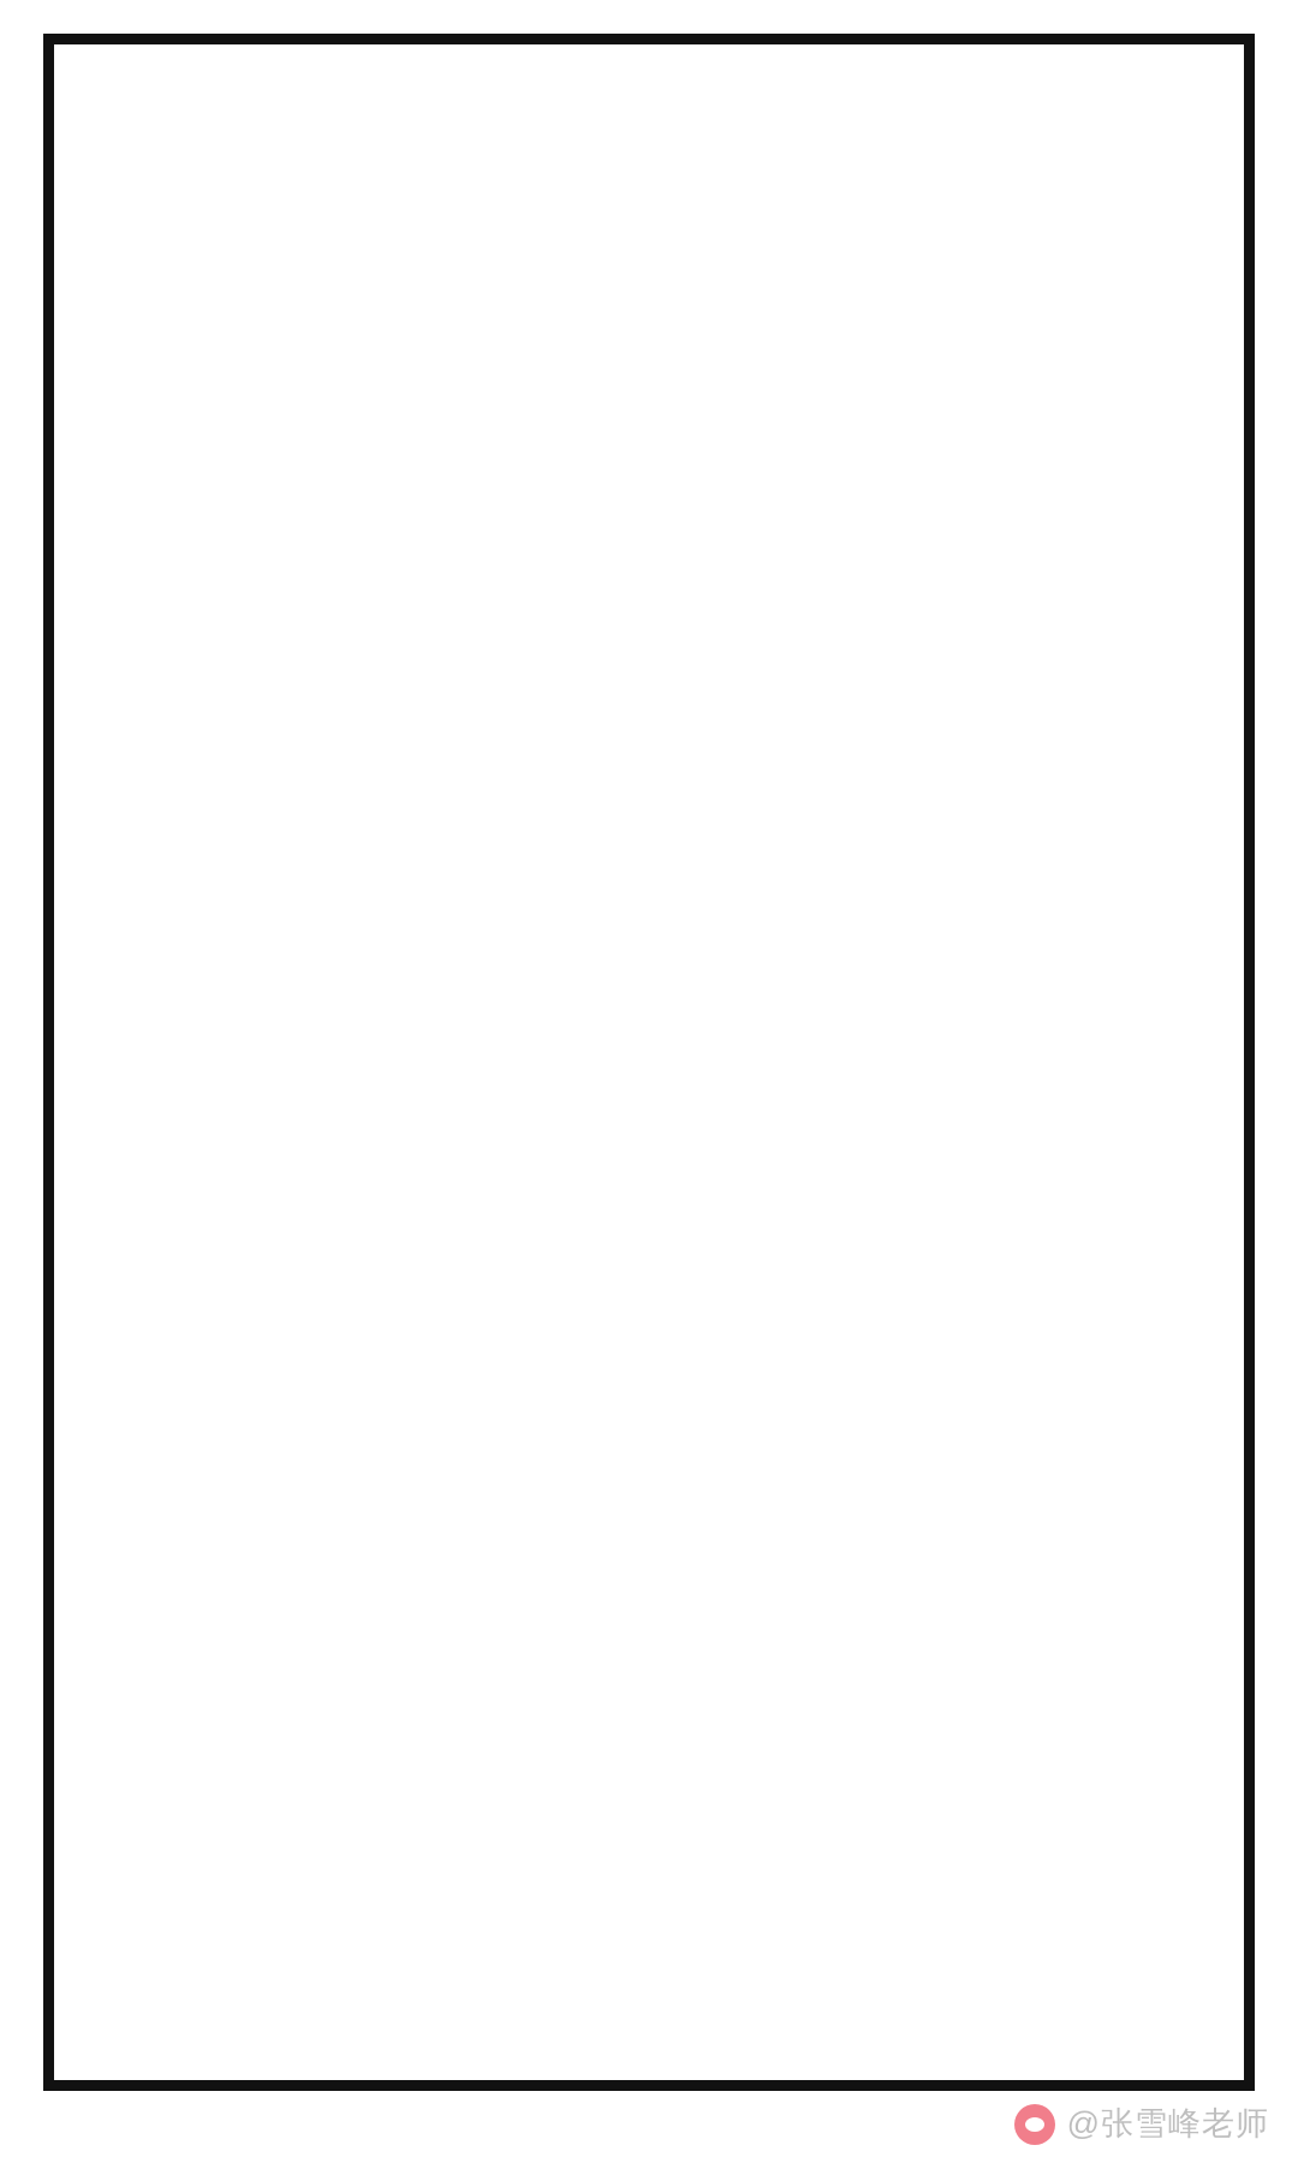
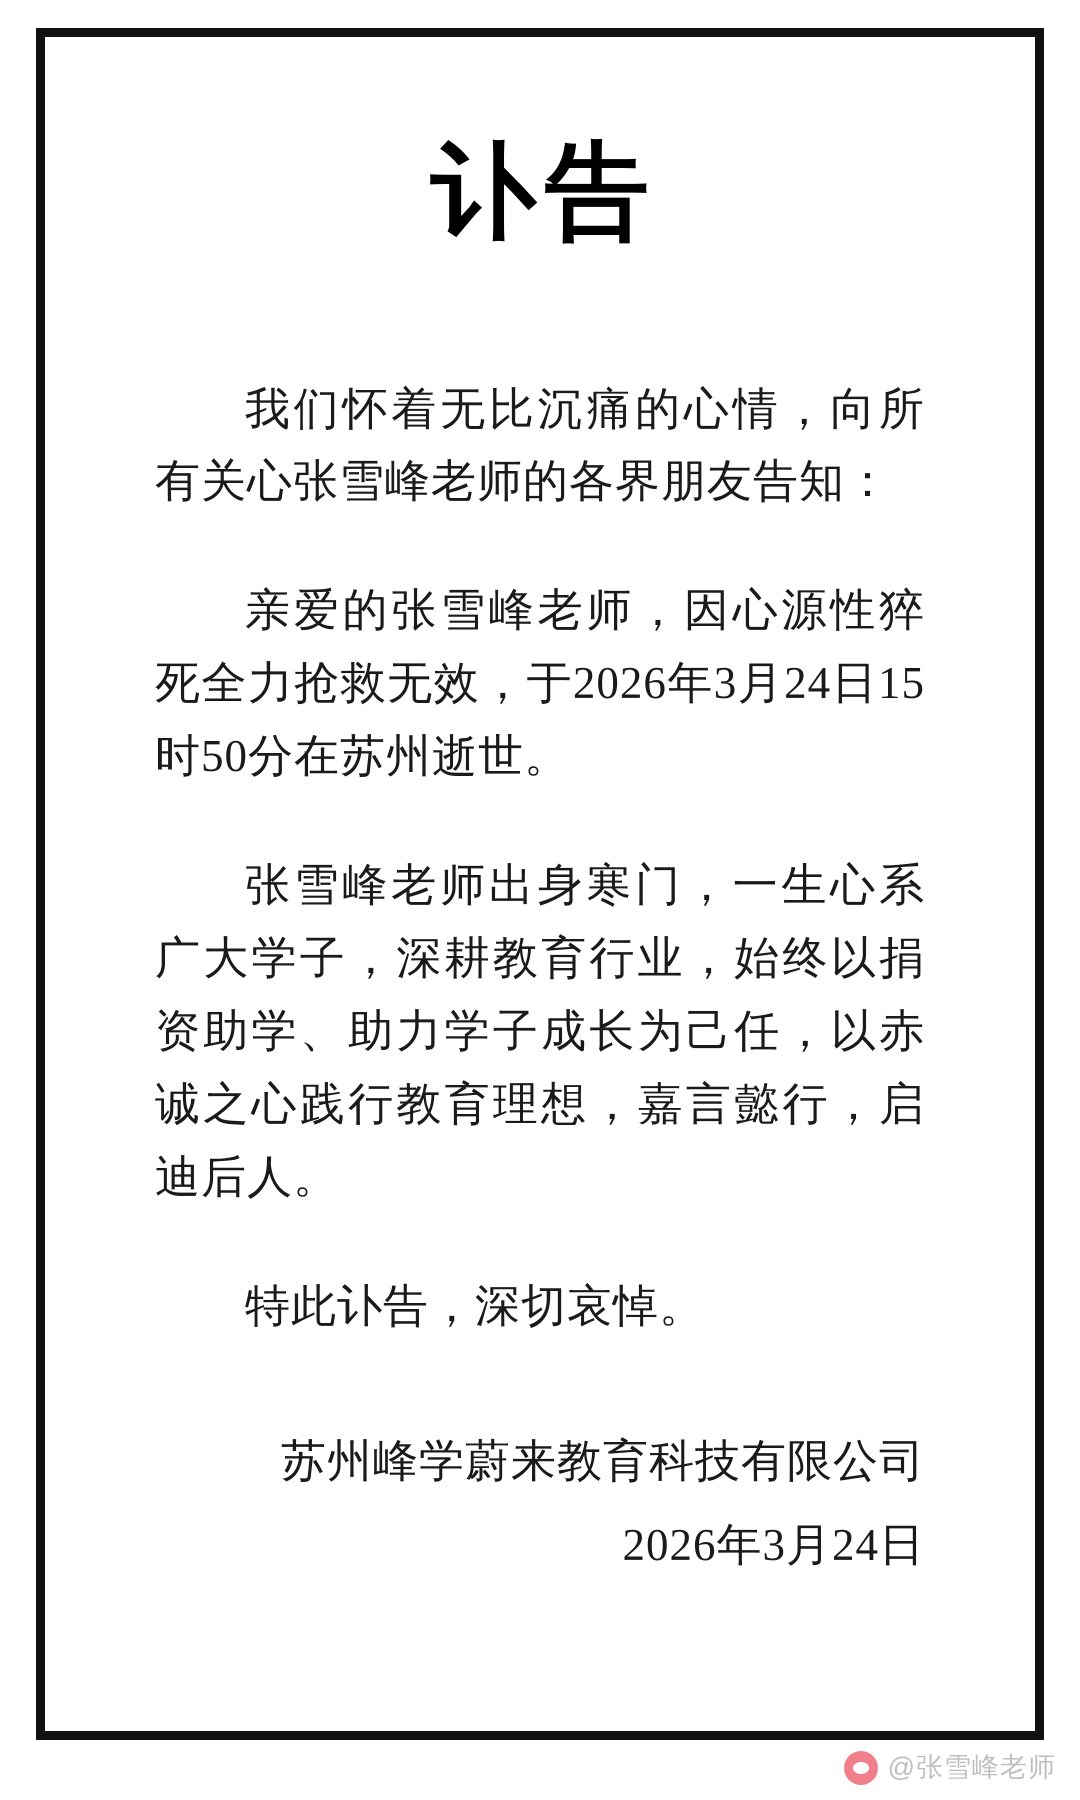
+ 讣告
+ 我们怀着无比沉痛的心情，向所有关心张雪峰老师的各界朋友告知：
+ 亲爱的张雪峰老师，因心源性猝死全力抢救无效，于2026年3月24日15时50分在苏州逝世。
+ 张雪峰老师出身寒门，一生心系广大学子，深耕教育行业，始终以捐资助学、助力学子成长为己任，以赤诚之心践行教育理想，嘉言懿行，启迪后人。
+ 特此讣告，深切哀悼。
+ 苏州峰学蔚来教育科技有限公司
+ 2026年3月24日
  @张雪峰老师
